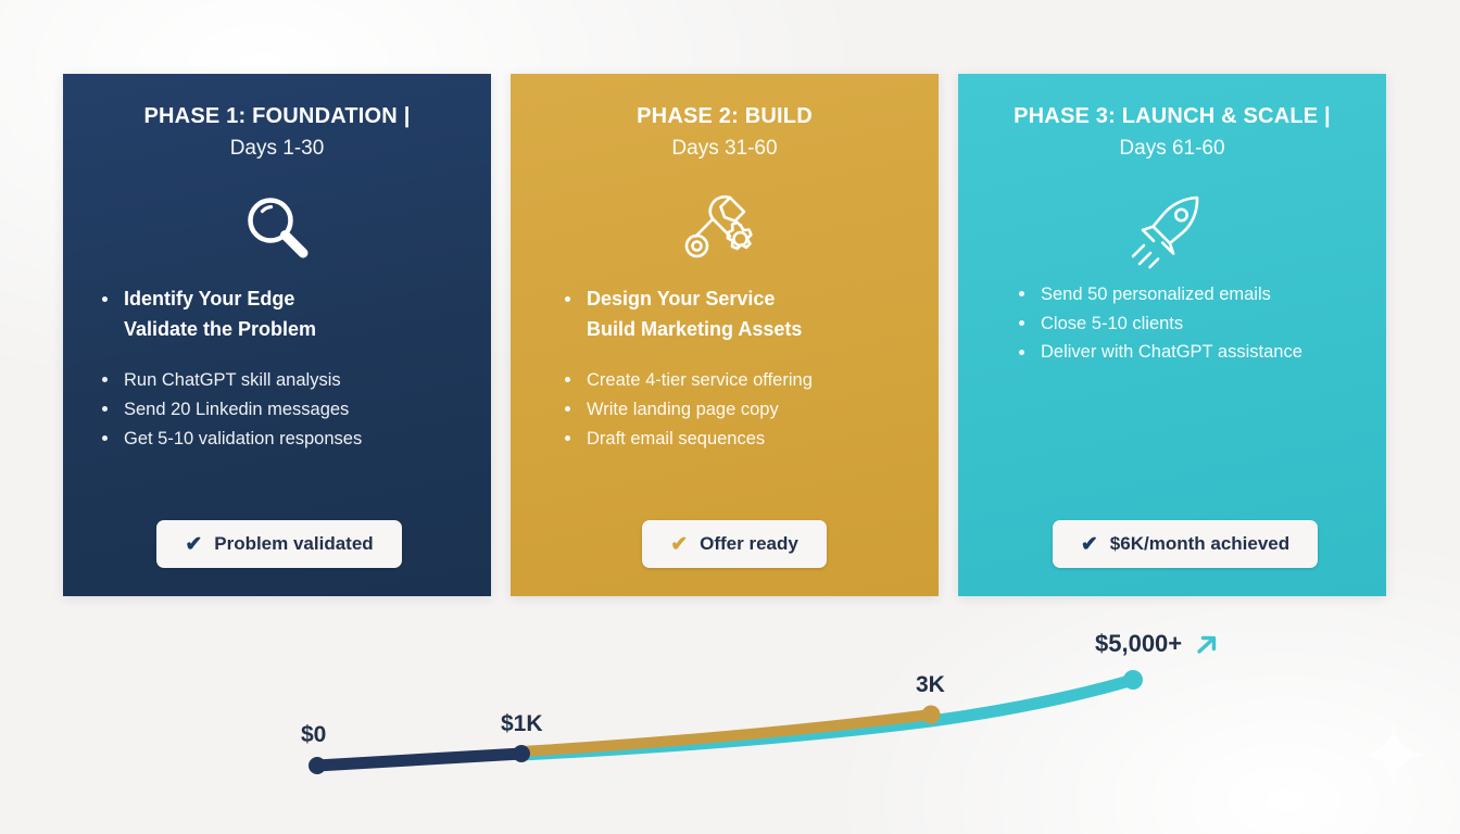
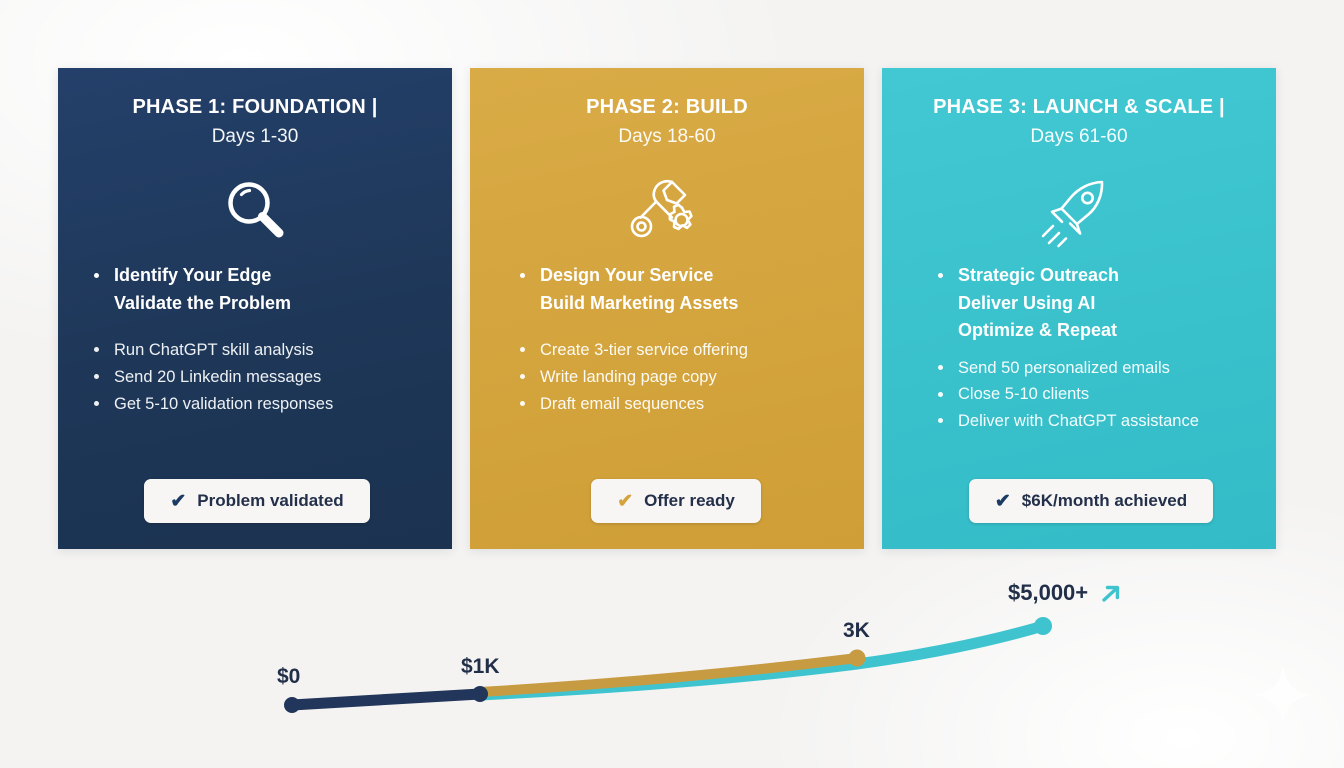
  PHASE 1: FOUNDATION |
  Days 1-30
  Identify Your Edge
  Validate the Problem
  Run ChatGPT skill analysis
  Send 20 Linkedin messages
  Get 5-10 validation responses
  ✔
  Problem validated
  PHASE 2: BUILD
- Days 31-60
+ Days 18-60
  Design Your Service
  Build Marketing Assets
- Create 4-tier service offering
+ Create 3-tier service offering
  Write landing page copy
  Draft email sequences
  ✔
  Offer ready
  PHASE 3: LAUNCH & SCALE |
  Days 61-60
+ Strategic Outreach
+ Deliver Using AI
+ Optimize & Repeat
  Send 50 personalized emails
  Close 5-10 clients
  Deliver with ChatGPT assistance
  ✔
  $6K/month achieved
  $0
  $1K
  3K
  $5,000+
